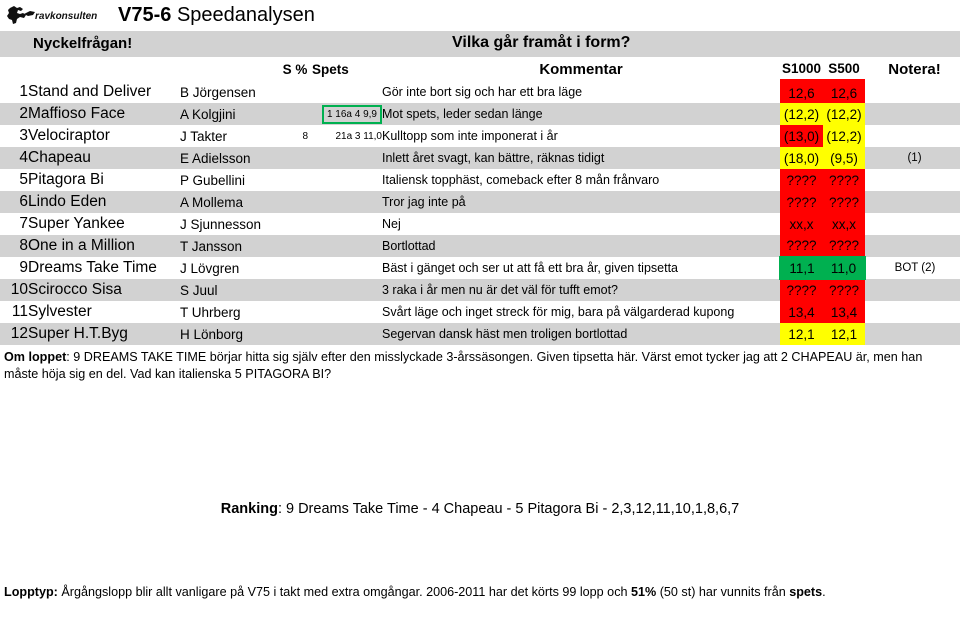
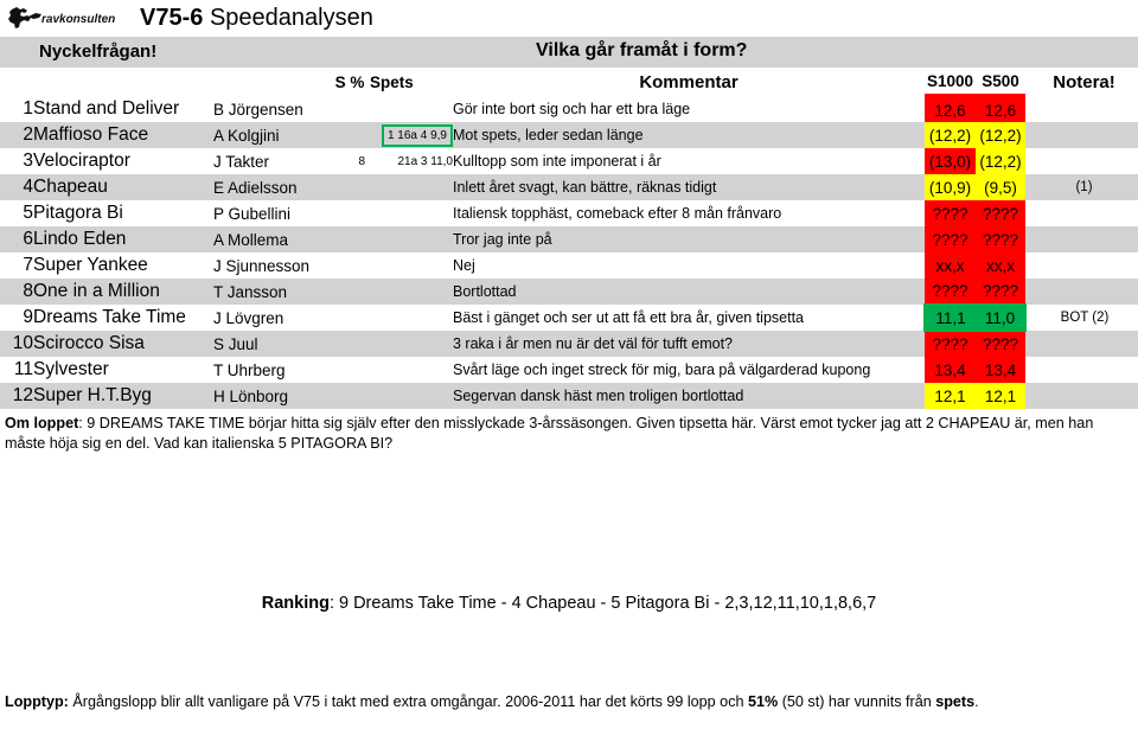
  ravkonsulten
  V75-6 Speedanalysen
  Nyckelfrågan!
  Vilka går framåt i form?
  			S %	Spets	Kommentar	S1000	S500	Notera!
  1	Stand and Deliver	B Jörgensen			Gör inte bort sig och har ett bra läge	12,6	12,6
  2	Maffioso Face	A Kolgjini		1 16a 4 9,9	Mot spets, leder sedan länge	(12,2)	(12,2)
  3	Velociraptor	J Takter	8	21a 3 11,0	Kulltopp som inte imponerat i år	(13,0)	(12,2)
- 4	Chapeau	E Adielsson			Inlett året svagt, kan bättre, räknas tidigt	(18,0)	(9,5)	(1)
+ 4	Chapeau	E Adielsson			Inlett året svagt, kan bättre, räknas tidigt	(10,9)	(9,5)	(1)
  5	Pitagora Bi	P Gubellini			Italiensk topphäst, comeback efter 8 mån frånvaro	????	????
  6	Lindo Eden	A Mollema			Tror jag inte på	????	????
  7	Super Yankee	J Sjunnesson			Nej	xx,x	xx,x
  8	One in a Million	T Jansson			Bortlottad	????	????
  9	Dreams Take Time	J Lövgren			Bäst i gänget och ser ut att få ett bra år, given tipsetta	11,1	11,0	BOT (2)
  10	Scirocco Sisa	S Juul			3 raka i år men nu är det väl för tufft emot?	????	????
  11	Sylvester	T Uhrberg			Svårt läge och inget streck för mig, bara på välgarderad kupong	13,4	13,4
  12	Super H.T.Byg	H Lönborg			Segervan dansk häst men troligen bortlottad	12,1	12,1
  Om loppet: 9 DREAMS TAKE TIME börjar hitta sig själv efter den misslyckade 3-årssäsongen. Given tipsetta här. Värst emot tycker jag att 2 CHAPEAU är, men han måste höja sig en del. Vad kan italienska 5 PITAGORA BI?
  Ranking: 9 Dreams Take Time - 4 Chapeau - 5 Pitagora Bi - 2,3,12,11,10,1,8,6,7
  Lopptyp: Årgångslopp blir allt vanligare på V75 i takt med extra omgångar. 2006-2011 har det körts 99 lopp och 51% (50 st) har vunnits från spets.
